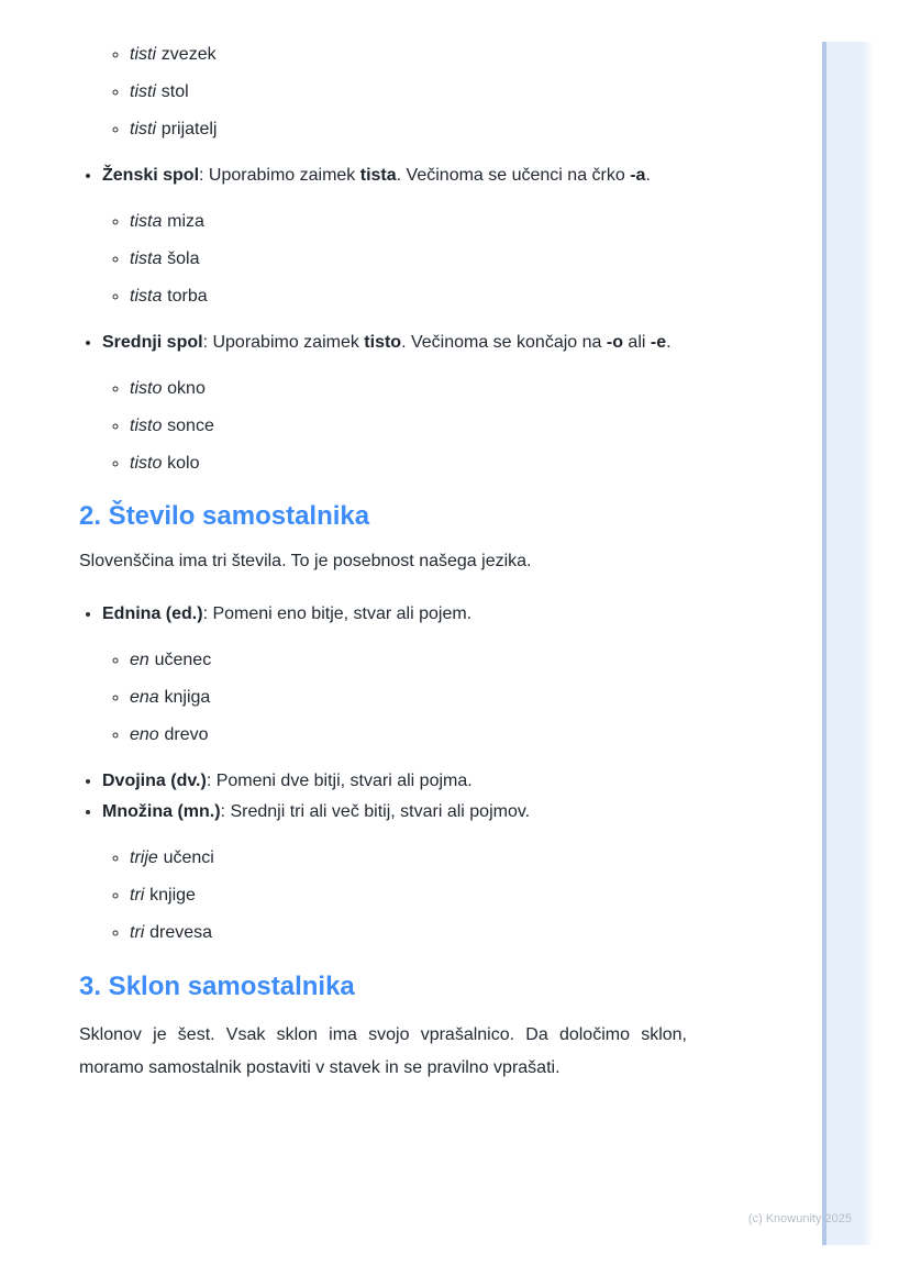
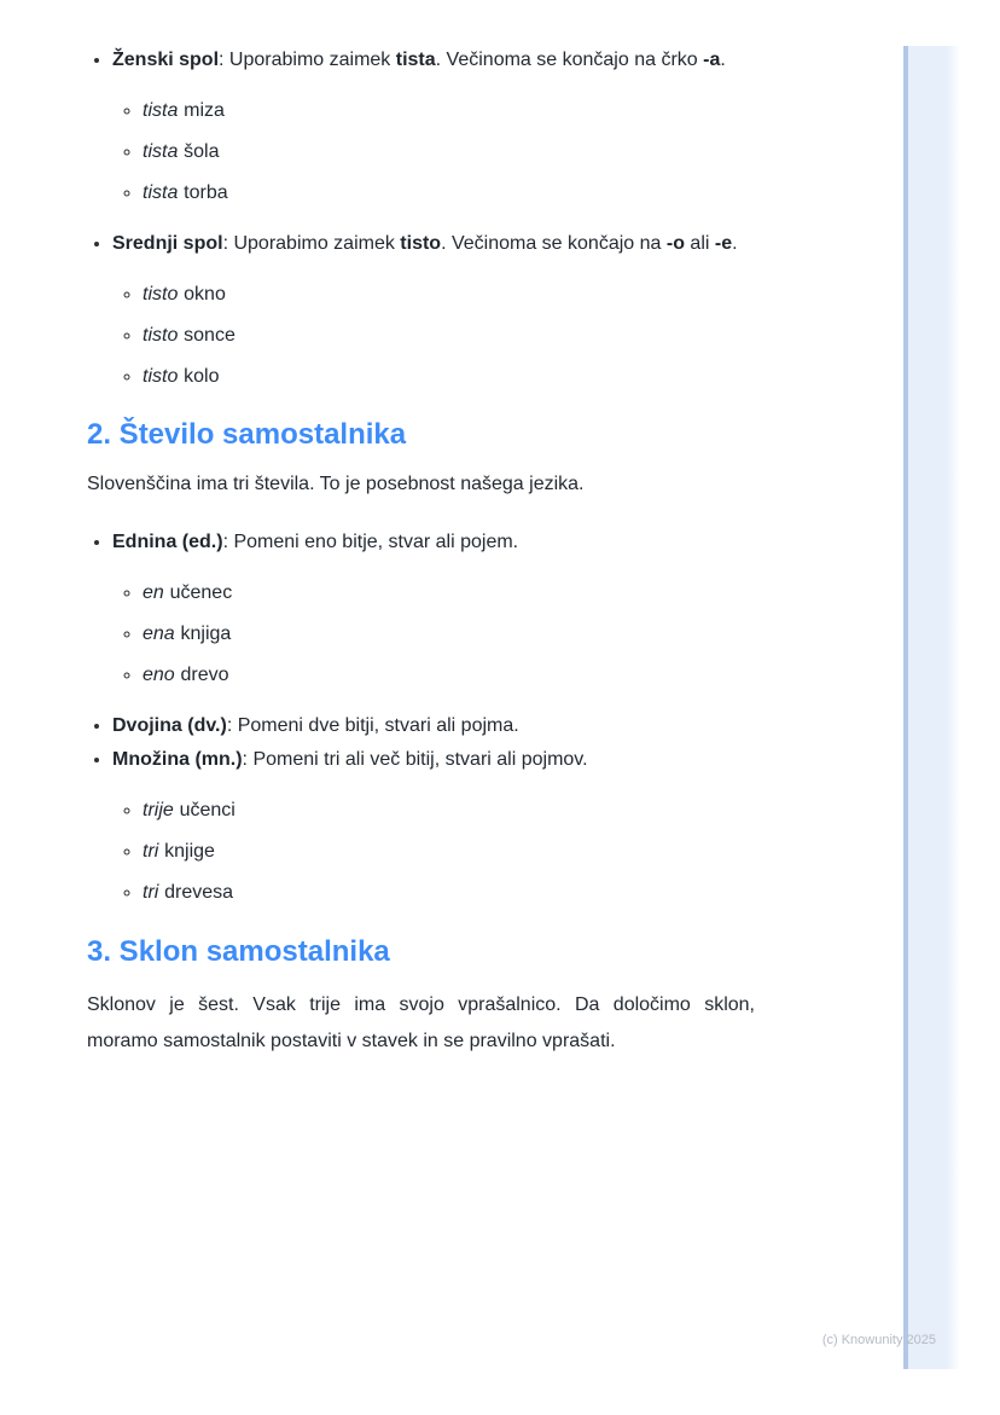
- tisti zvezek
- tisti stol
- tisti prijatelj
- Ženski spol: Uporabimo zaimek tista. Večinoma se učenci na črko -a.
+ Ženski spol: Uporabimo zaimek tista. Večinoma se končajo na črko -a.
  tista miza
  tista šola
  tista torba
  Srednji spol: Uporabimo zaimek tisto. Večinoma se končajo na -o ali -e.
  tisto okno
  tisto sonce
  tisto kolo
  2. Število samostalnika
  Slovenščina ima tri števila. To je posebnost našega jezika.
  Ednina (ed.): Pomeni eno bitje, stvar ali pojem.
  en učenec
  ena knjiga
  eno drevo
  Dvojina (dv.): Pomeni dve bitji, stvari ali pojma.
- Množina (mn.): Srednji tri ali več bitij, stvari ali pojmov.
+ Množina (mn.): Pomeni tri ali več bitij, stvari ali pojmov.
  trije učenci
  tri knjige
  tri drevesa
  3. Sklon samostalnika
- Sklonov je šest. Vsak sklon ima svojo vprašalnico. Da določimo sklon,
+ Sklonov je šest. Vsak trije ima svojo vprašalnico. Da določimo sklon,
  moramo samostalnik postaviti v stavek in se pravilno vprašati.
  (c) Knowunity 2025
